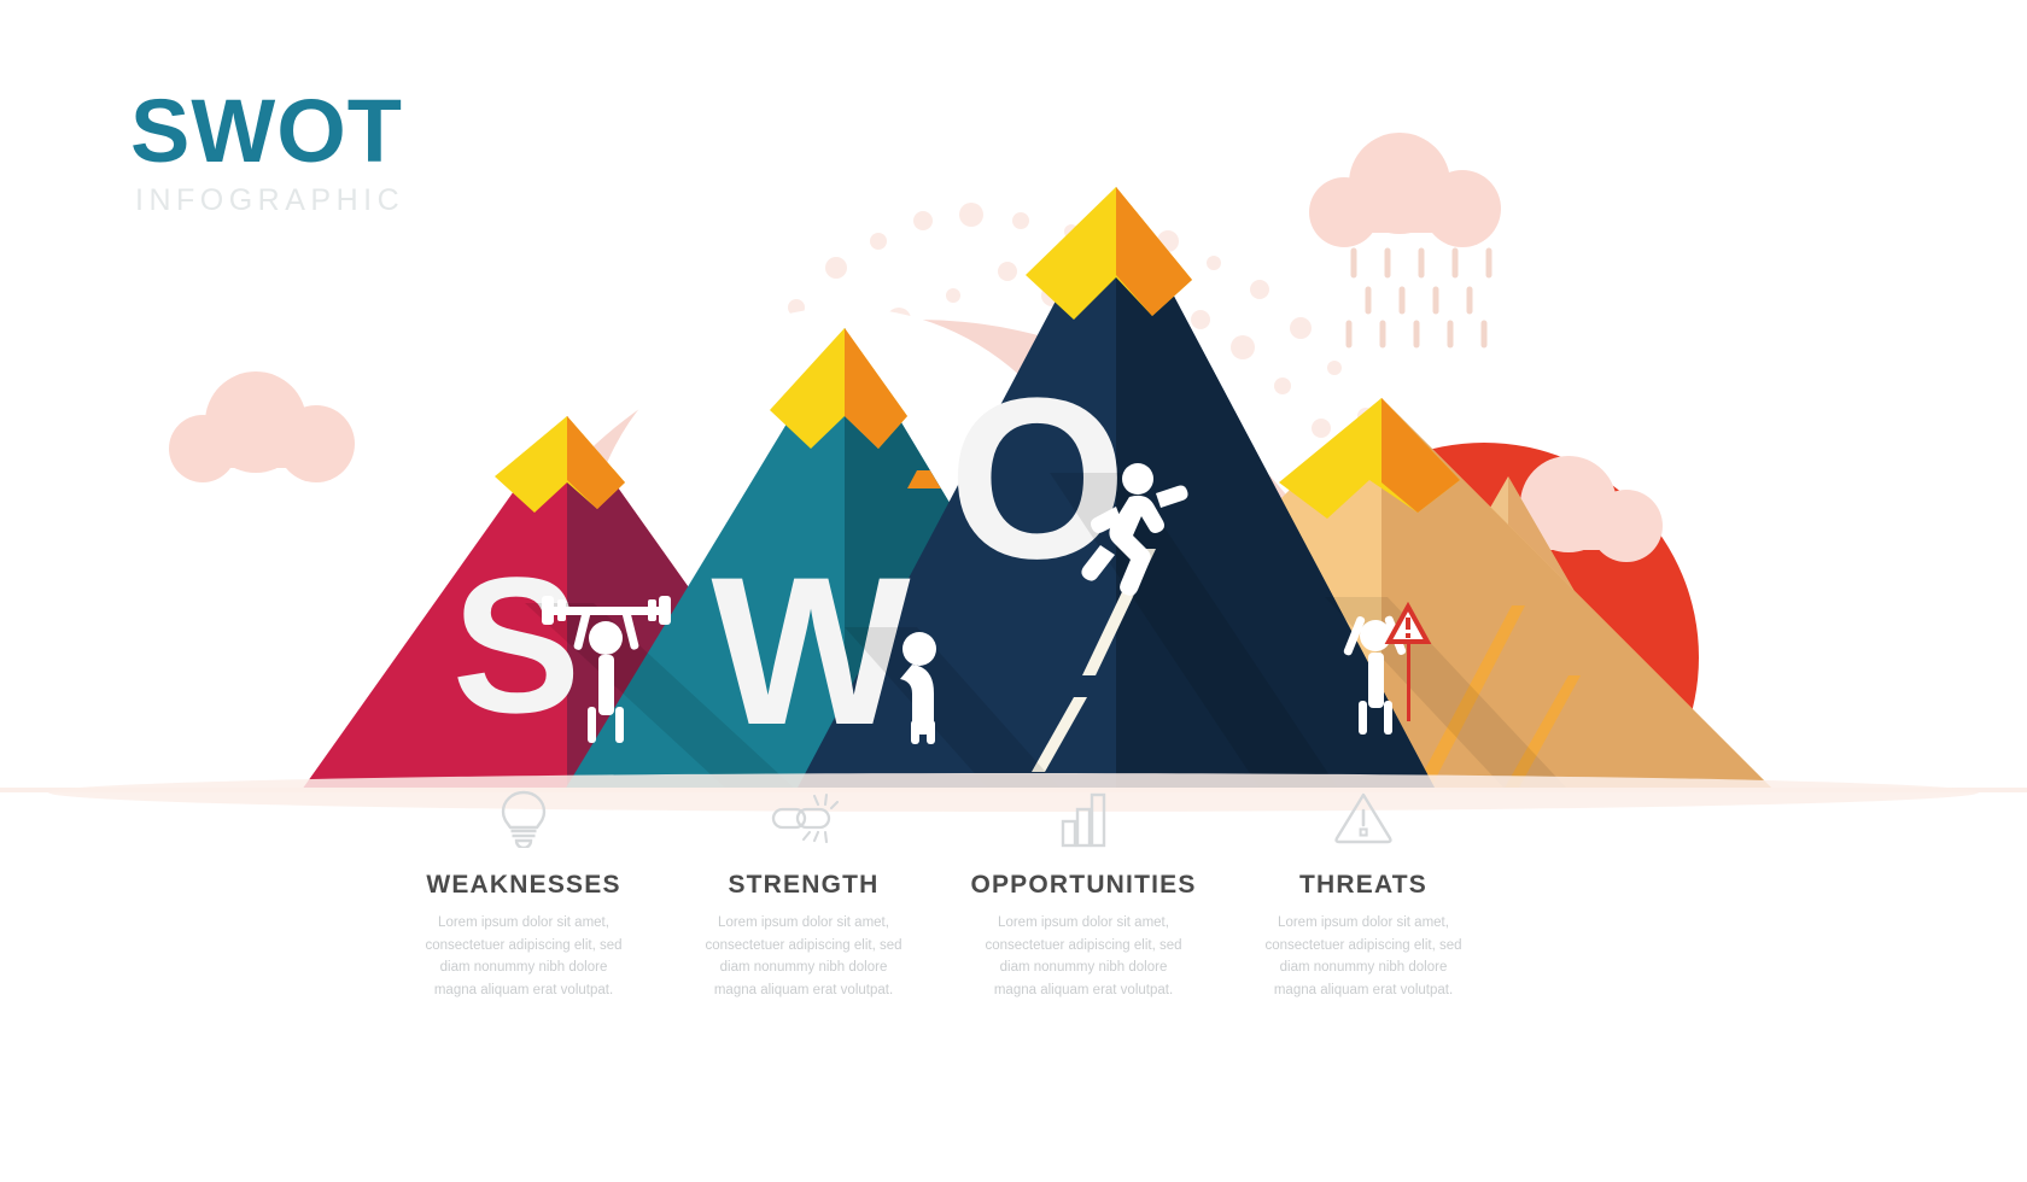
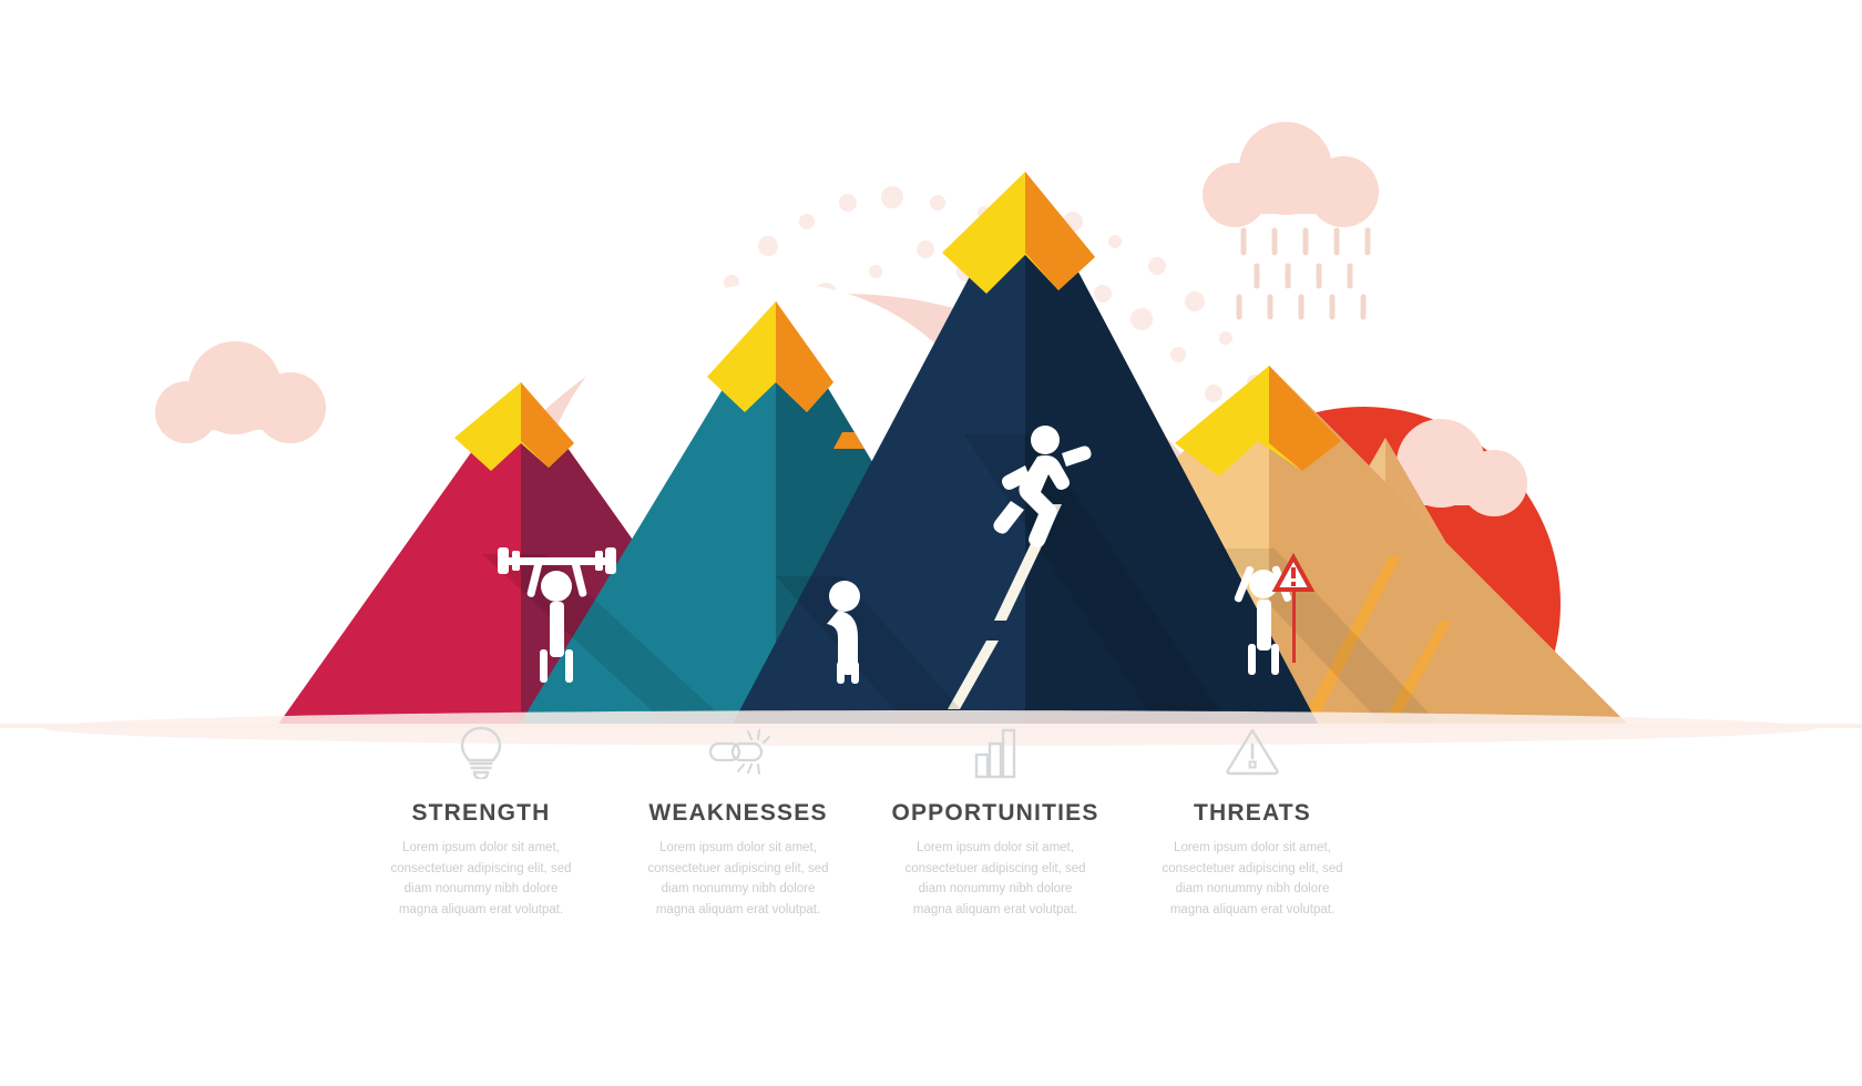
- S
- W
- O
- SWOT
- INFOGRAPHIC
- WEAKNESSES
+ STRENGTH
  Lorem ipsum dolor sit amet, consectetuer adipiscing elit, sed diam nonummy nibh dolore magna aliquam erat volutpat.
- STRENGTH
+ WEAKNESSES
  Lorem ipsum dolor sit amet, consectetuer adipiscing elit, sed diam nonummy nibh dolore magna aliquam erat volutpat.
  OPPORTUNITIES
  Lorem ipsum dolor sit amet, consectetuer adipiscing elit, sed diam nonummy nibh dolore magna aliquam erat volutpat.
  THREATS
  Lorem ipsum dolor sit amet, consectetuer adipiscing elit, sed diam nonummy nibh dolore magna aliquam erat volutpat.
